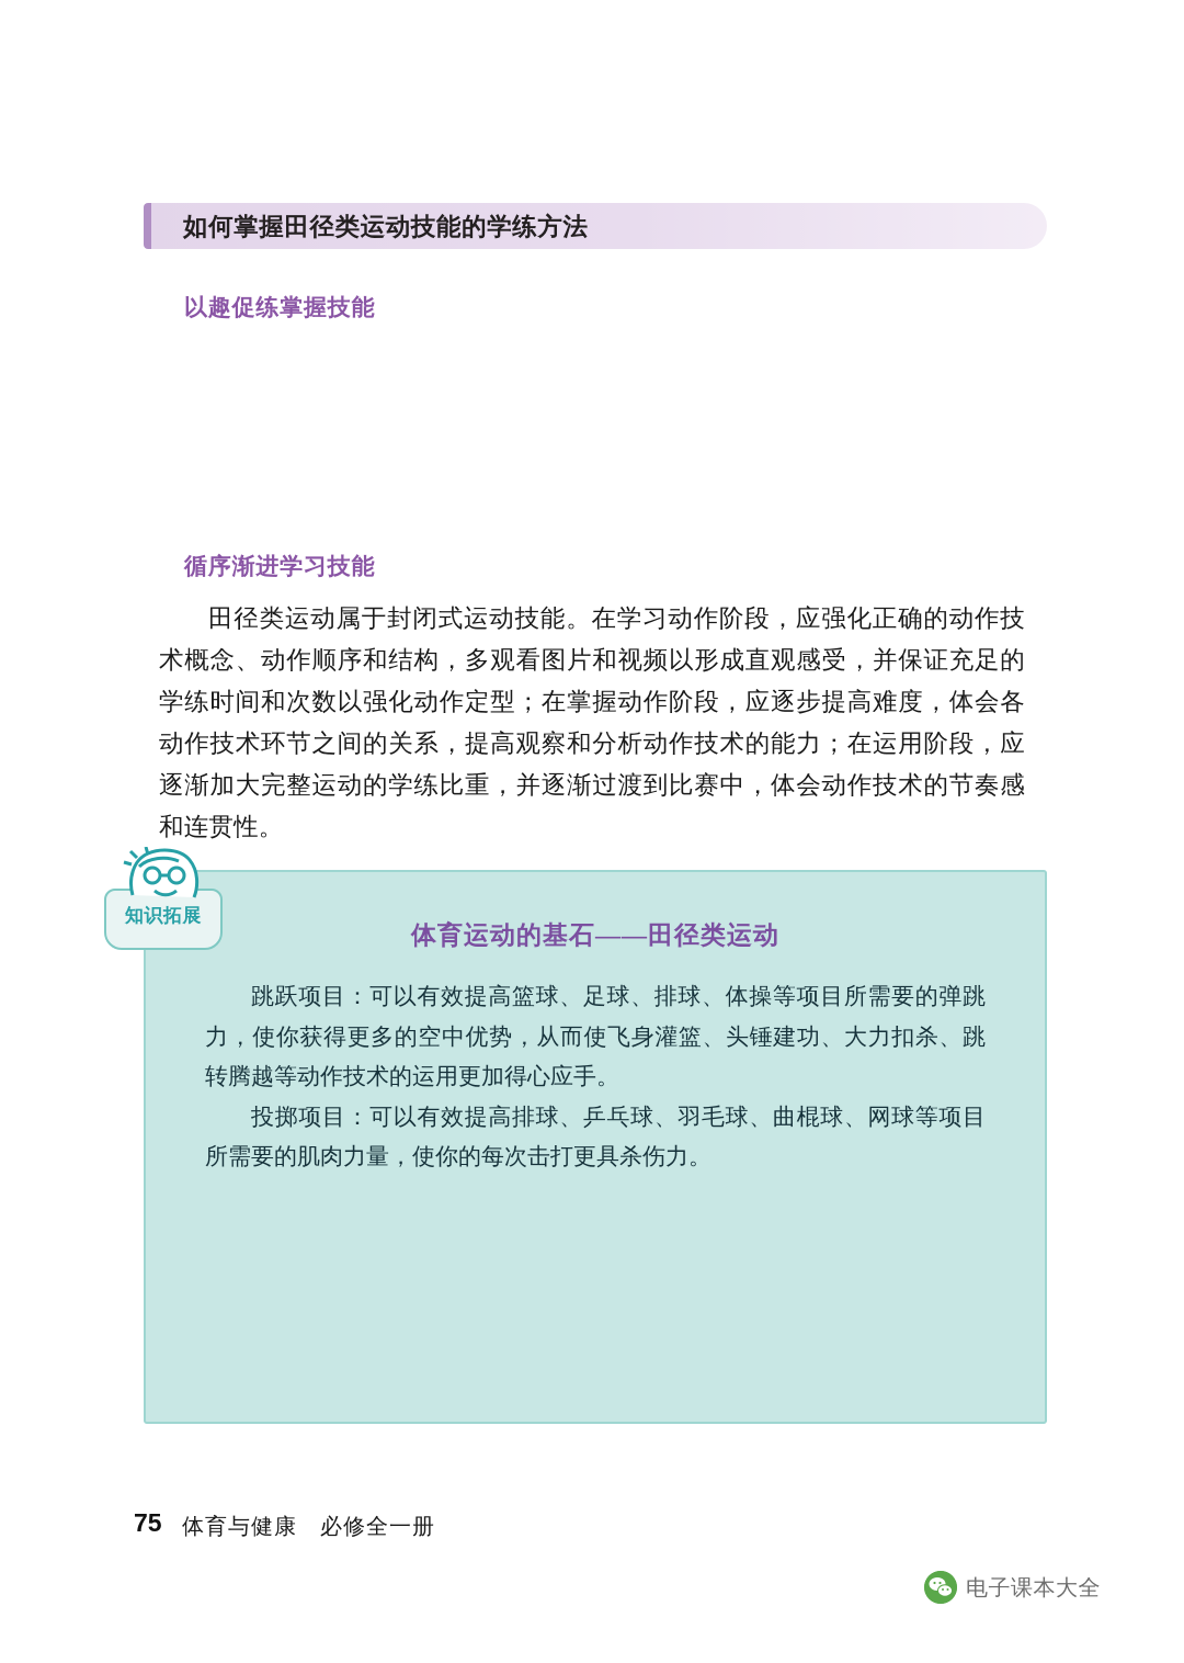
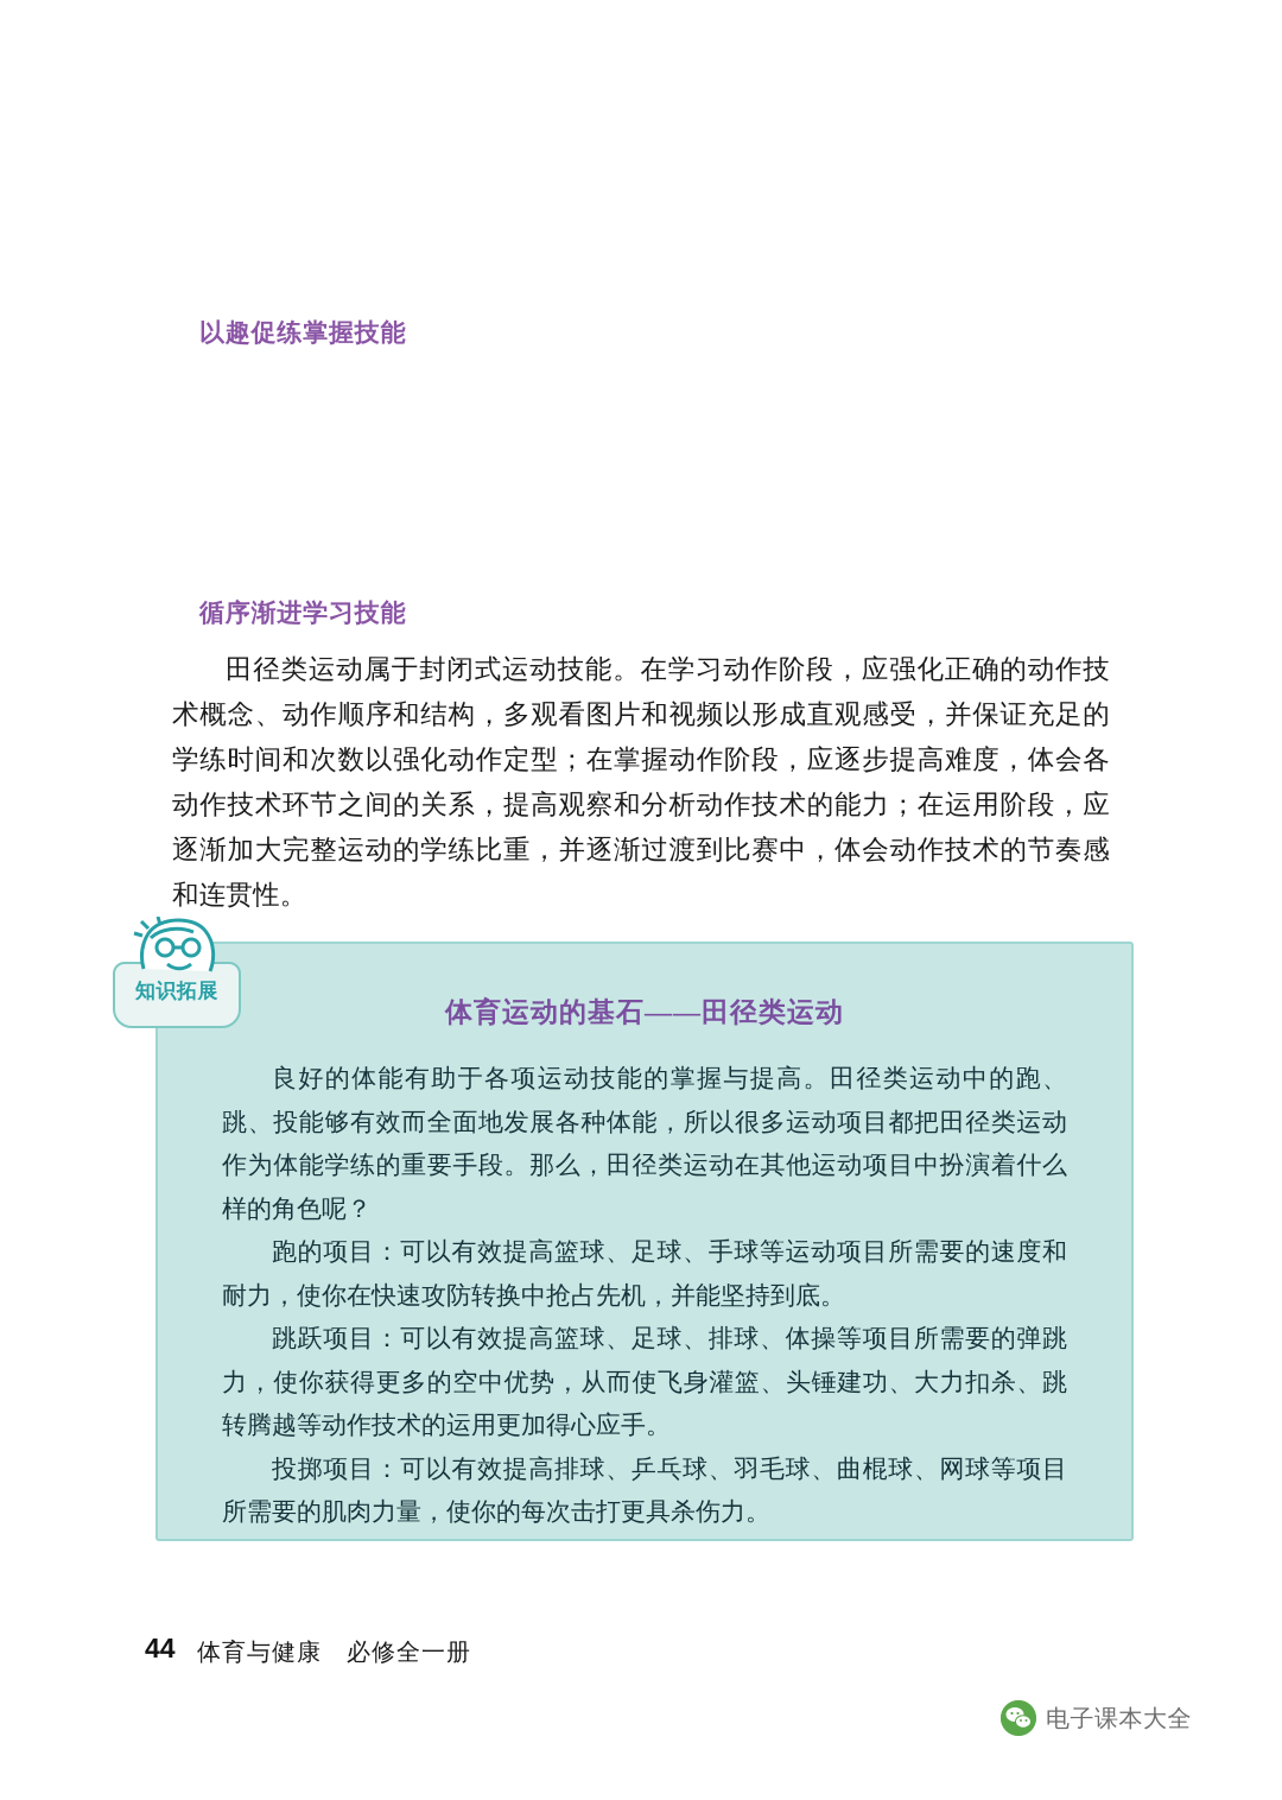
- 如何掌握田径类运动技能的学练方法
  以趣促练掌握技能
  循序渐进学习技能
  田径类运动属于封闭式运动技能。在学习动作阶段，应强化正确的动作技术概念、动作顺序和结构，多观看图片和视频以形成直观感受，并保证充足的学练时间和次数以强化动作定型；在掌握动作阶段，应逐步提高难度，体会各动作技术环节之间的关系，提高观察和分析动作技术的能力；在运用阶段，应逐渐加大完整运动的学练比重，并逐渐过渡到比赛中，体会动作技术的节奏感和连贯性。
  体育运动的基石——田径类运动
+ 良好的体能有助于各项运动技能的掌握与提高。田径类运动中的跑、跳、投能够有效而全面地发展各种体能，所以很多运动项目都把田径类运动作为体能学练的重要手段。那么，田径类运动在其他运动项目中扮演着什么样的角色呢？
+ 跑的项目：可以有效提高篮球、足球、手球等运动项目所需要的速度和耐力，使你在快速攻防转换中抢占先机，并能坚持到底。
  跳跃项目：可以有效提高篮球、足球、排球、体操等项目所需要的弹跳力，使你获得更多的空中优势，从而使飞身灌篮、头锤建功、大力扣杀、跳转腾越等动作技术的运用更加得心应手。
  投掷项目：可以有效提高排球、乒乓球、羽毛球、曲棍球、网球等项目所需要的肌肉力量，使你的每次击打更具杀伤力。
  知识拓展
- 75
+ 44
  体育与健康 必修全一册
  电子课本大全
